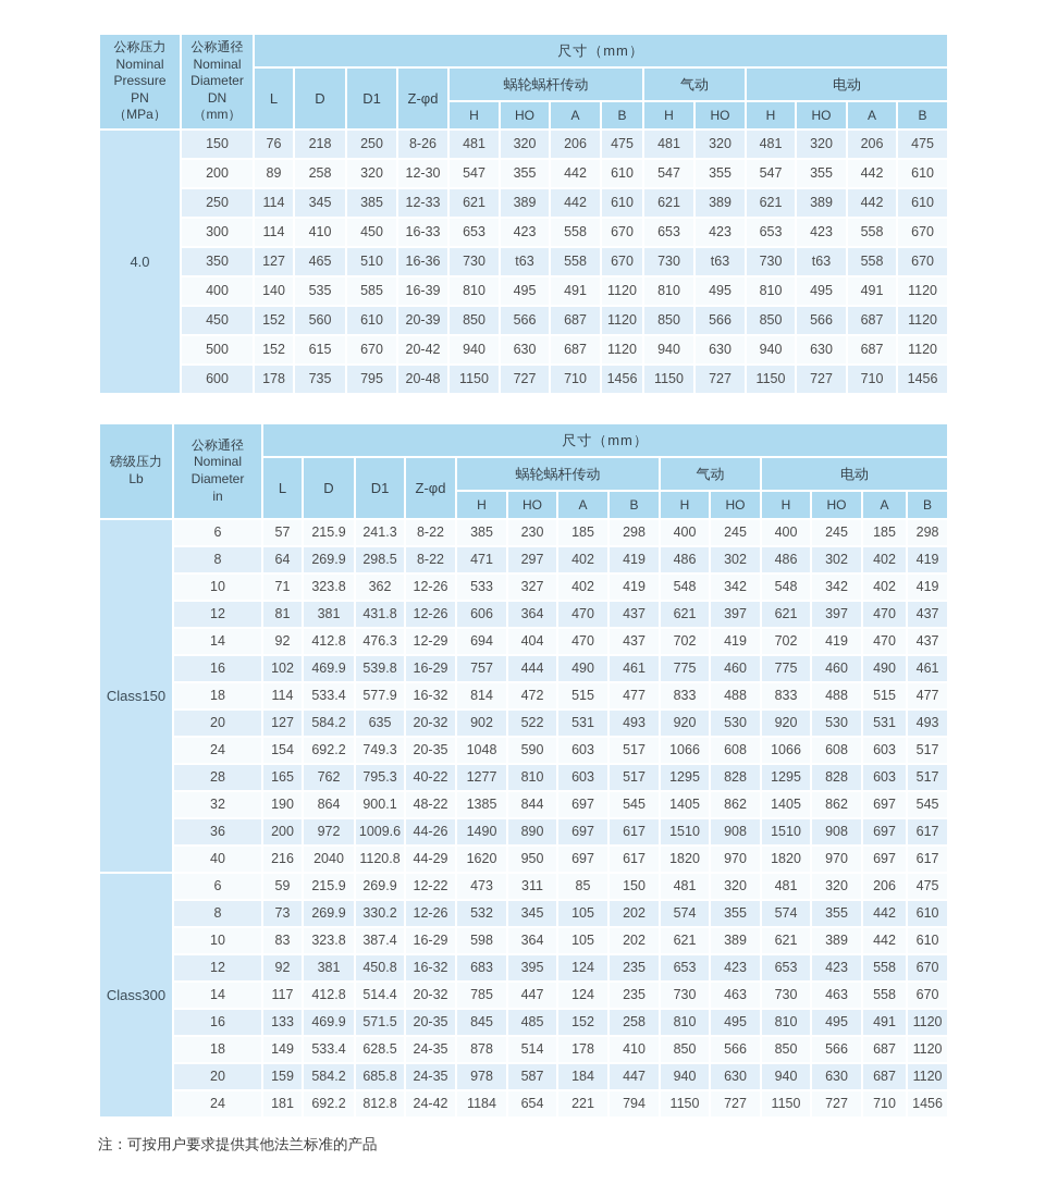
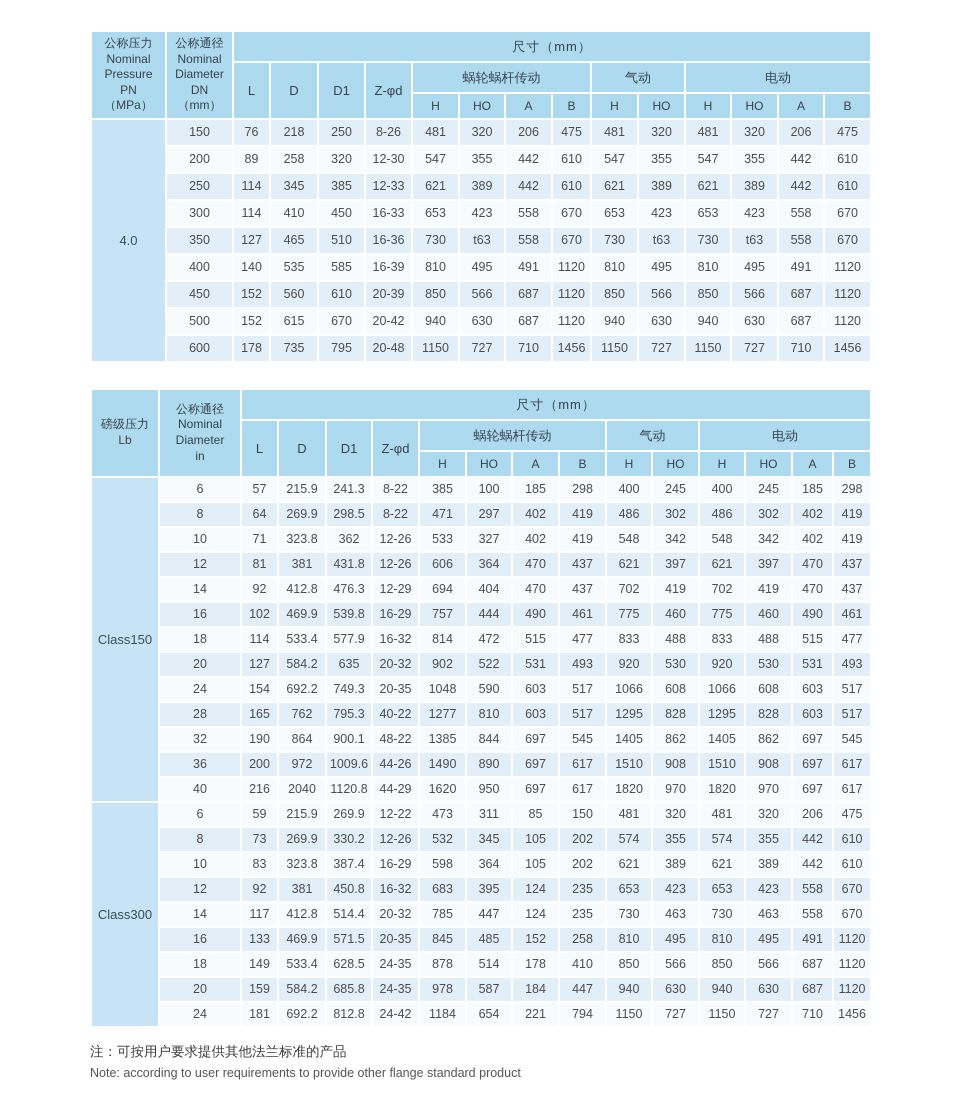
  公称压力 Nominal Pressure PN （MPa）	公称通径 Nominal Diameter DN （mm）	尺寸（mm）
  L	D	D1	Z-φd	蜗轮蜗杆传动	气动	电动
  H	HO	A	B	H	HO	H	HO	A	B
  4.0	150	76	218	250	8-26	481	320	206	475	481	320	481	320	206	475
  200	89	258	320	12-30	547	355	442	610	547	355	547	355	442	610
  250	114	345	385	12-33	621	389	442	610	621	389	621	389	442	610
  300	114	410	450	16-33	653	423	558	670	653	423	653	423	558	670
  350	127	465	510	16-36	730	t63	558	670	730	t63	730	t63	558	670
  400	140	535	585	16-39	810	495	491	1120	810	495	810	495	491	1120
  450	152	560	610	20-39	850	566	687	1120	850	566	850	566	687	1120
  500	152	615	670	20-42	940	630	687	1120	940	630	940	630	687	1120
  600	178	735	795	20-48	1150	727	710	1456	1150	727	1150	727	710	1456
  磅级压力 Lb	公称通径 Nominal Diameter in	尺寸（mm）
  L	D	D1	Z-φd	蜗轮蜗杆传动	气动	电动
  H	HO	A	B	H	HO	H	HO	A	B
- Class150	6	57	215.9	241.3	8-22	385	230	185	298	400	245	400	245	185	298
+ Class150	6	57	215.9	241.3	8-22	385	100	185	298	400	245	400	245	185	298
  8	64	269.9	298.5	8-22	471	297	402	419	486	302	486	302	402	419
  10	71	323.8	362	12-26	533	327	402	419	548	342	548	342	402	419
  12	81	381	431.8	12-26	606	364	470	437	621	397	621	397	470	437
  14	92	412.8	476.3	12-29	694	404	470	437	702	419	702	419	470	437
  16	102	469.9	539.8	16-29	757	444	490	461	775	460	775	460	490	461
  18	114	533.4	577.9	16-32	814	472	515	477	833	488	833	488	515	477
  20	127	584.2	635	20-32	902	522	531	493	920	530	920	530	531	493
  24	154	692.2	749.3	20-35	1048	590	603	517	1066	608	1066	608	603	517
  28	165	762	795.3	40-22	1277	810	603	517	1295	828	1295	828	603	517
  32	190	864	900.1	48-22	1385	844	697	545	1405	862	1405	862	697	545
  36	200	972	1009.6	44-26	1490	890	697	617	1510	908	1510	908	697	617
  40	216	2040	1120.8	44-29	1620	950	697	617	1820	970	1820	970	697	617
  Class300	6	59	215.9	269.9	12-22	473	311	85	150	481	320	481	320	206	475
  8	73	269.9	330.2	12-26	532	345	105	202	574	355	574	355	442	610
  10	83	323.8	387.4	16-29	598	364	105	202	621	389	621	389	442	610
  12	92	381	450.8	16-32	683	395	124	235	653	423	653	423	558	670
  14	117	412.8	514.4	20-32	785	447	124	235	730	463	730	463	558	670
  16	133	469.9	571.5	20-35	845	485	152	258	810	495	810	495	491	1120
  18	149	533.4	628.5	24-35	878	514	178	410	850	566	850	566	687	1120
  20	159	584.2	685.8	24-35	978	587	184	447	940	630	940	630	687	1120
  24	181	692.2	812.8	24-42	1184	654	221	794	1150	727	1150	727	710	1456
  注：可按用户要求提供其他法兰标准的产品
+ Note: according to user requirements to provide other flange standard product
